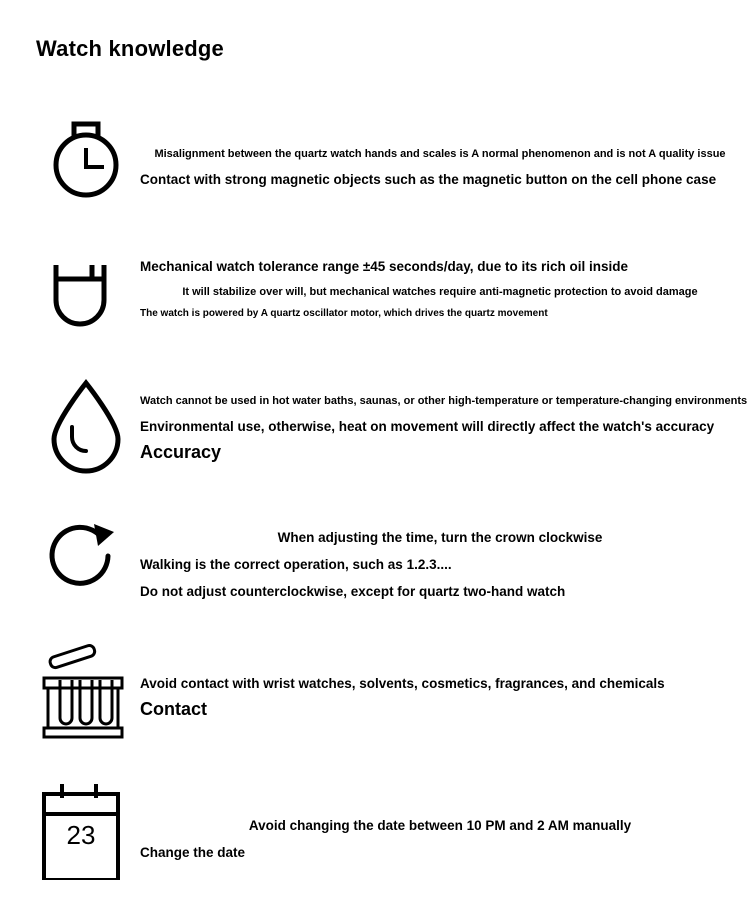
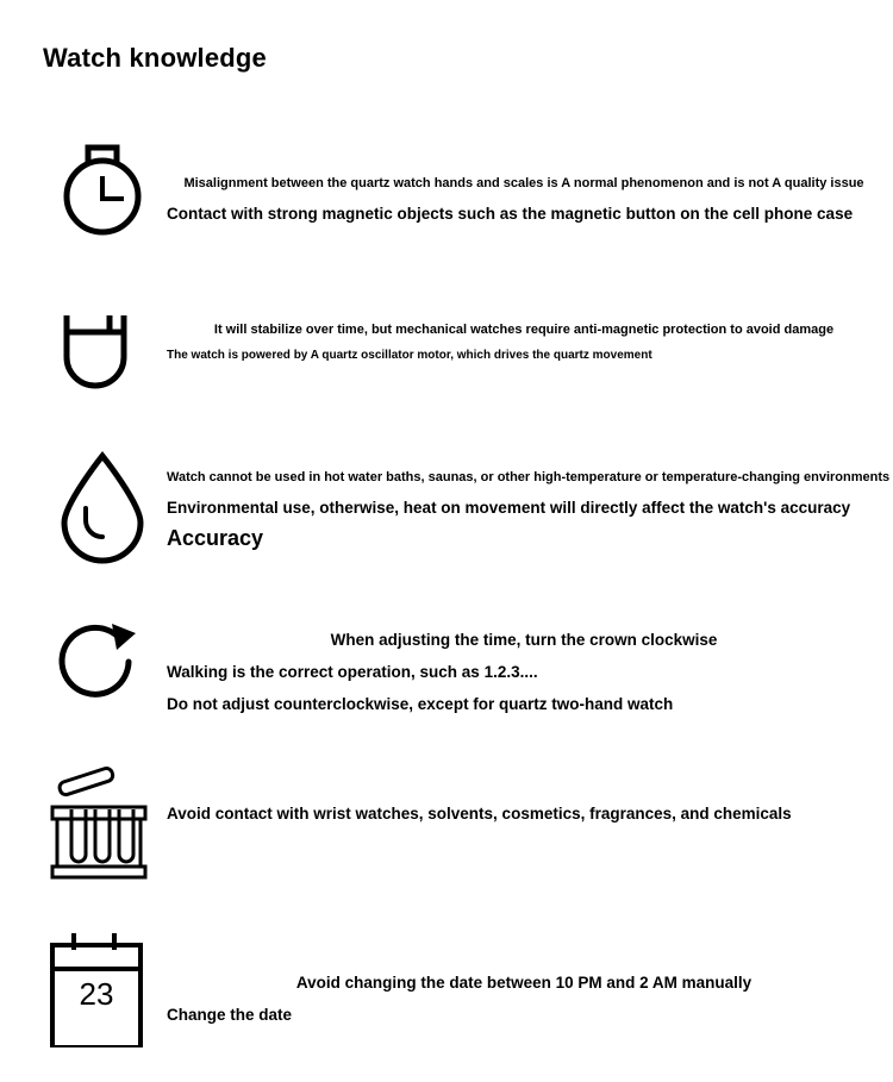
  Watch knowledge
  Misalignment between the quartz watch hands and scales is A normal phenomenon and is not A quality issue
  Contact with strong magnetic objects such as the magnetic button on the cell phone case
- Mechanical watch tolerance range ±45 seconds/day, due to its rich oil inside
- It will stabilize over will, but mechanical watches require anti-magnetic protection to avoid damage
+ It will stabilize over time, but mechanical watches require anti-magnetic protection to avoid damage
  The watch is powered by A quartz oscillator motor, which drives the quartz movement
  Watch cannot be used in hot water baths, saunas, or other high-temperature or temperature-changing environments
  Environmental use, otherwise, heat on movement will directly affect the watch's accuracy
  Accuracy
  When adjusting the time, turn the crown clockwise
  Walking is the correct operation, such as 1.2.3....
  Do not adjust counterclockwise, except for quartz two-hand watch
  Avoid contact with wrist watches, solvents, cosmetics, fragrances, and chemicals
- Contact
  23
  Avoid changing the date between 10 PM and 2 AM manually
  Change the date
